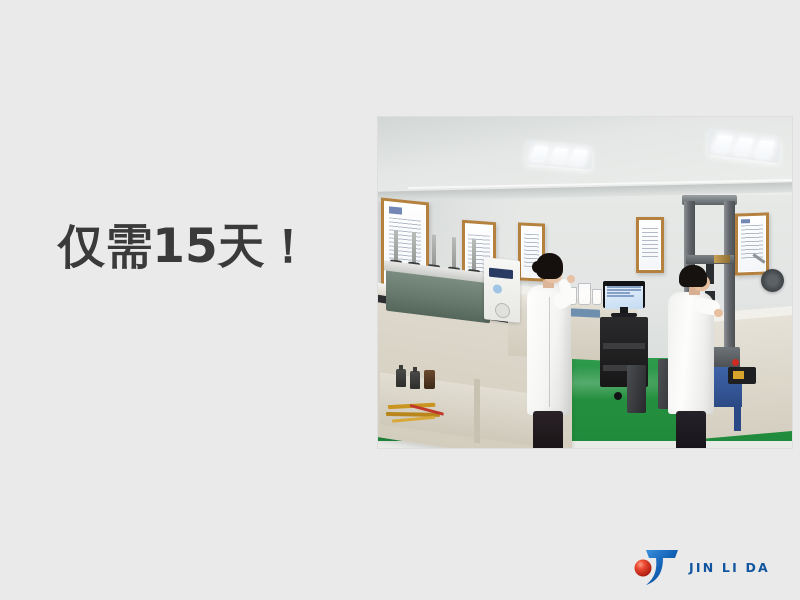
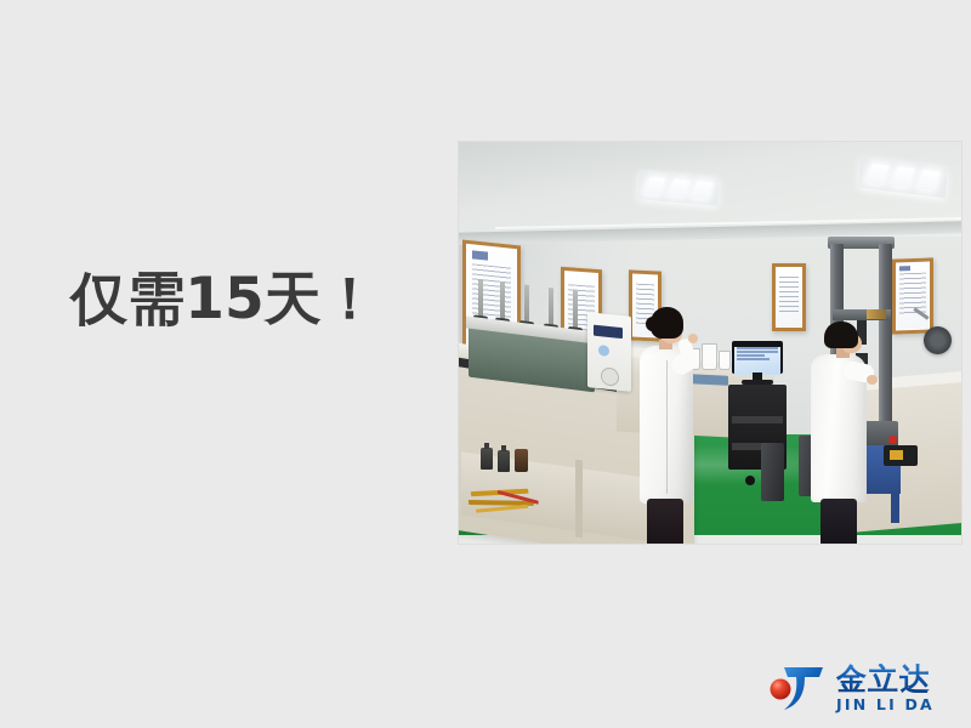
  仅需15天！
+ 金立达
  JIN LI DA
